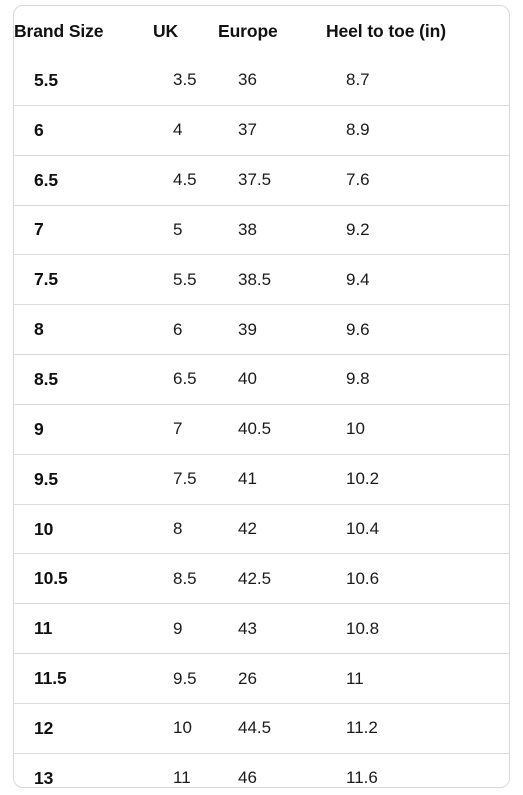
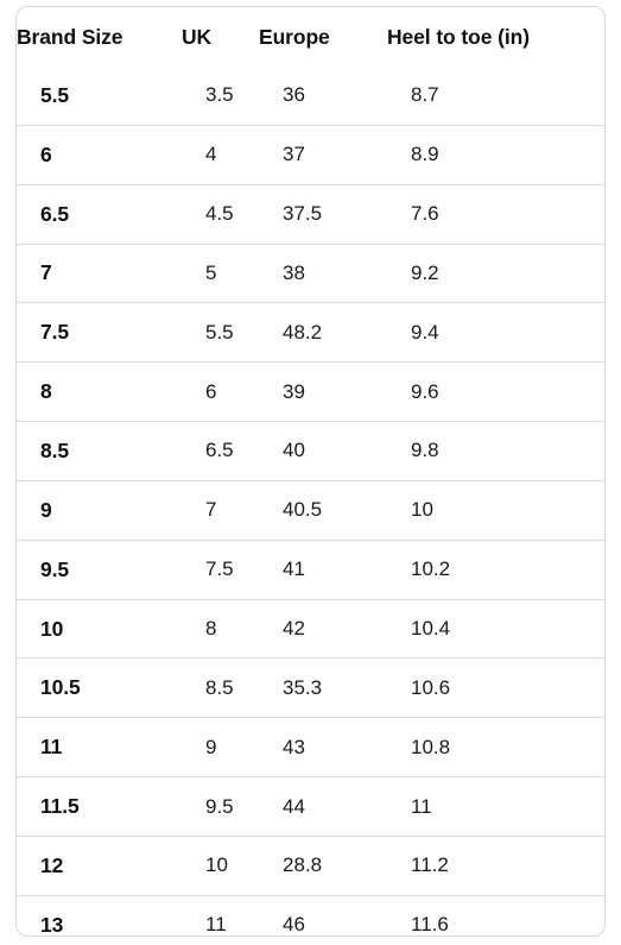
  Brand Size	UK	Europe	Heel to toe (in)
  5.5	3.5	36	8.7
  6	4	37	8.9
  6.5	4.5	37.5	7.6
  7	5	38	9.2
- 7.5	5.5	38.5	9.4
+ 7.5	5.5	48.2	9.4
  8	6	39	9.6
  8.5	6.5	40	9.8
  9	7	40.5	10
  9.5	7.5	41	10.2
  10	8	42	10.4
- 10.5	8.5	42.5	10.6
+ 10.5	8.5	35.3	10.6
  11	9	43	10.8
- 11.5	9.5	26	11
+ 11.5	9.5	44	11
- 12	10	44.5	11.2
+ 12	10	28.8	11.2
  13	11	46	11.6
